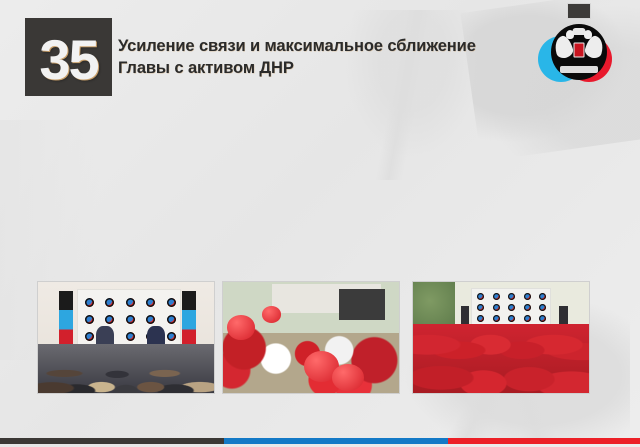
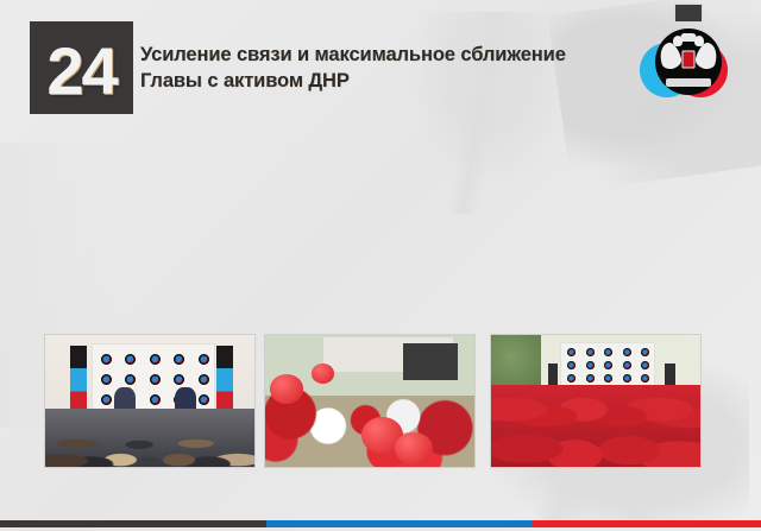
- 35
+ 24
  Усиление связи и максимальное сближение Главы с активом ДНР
